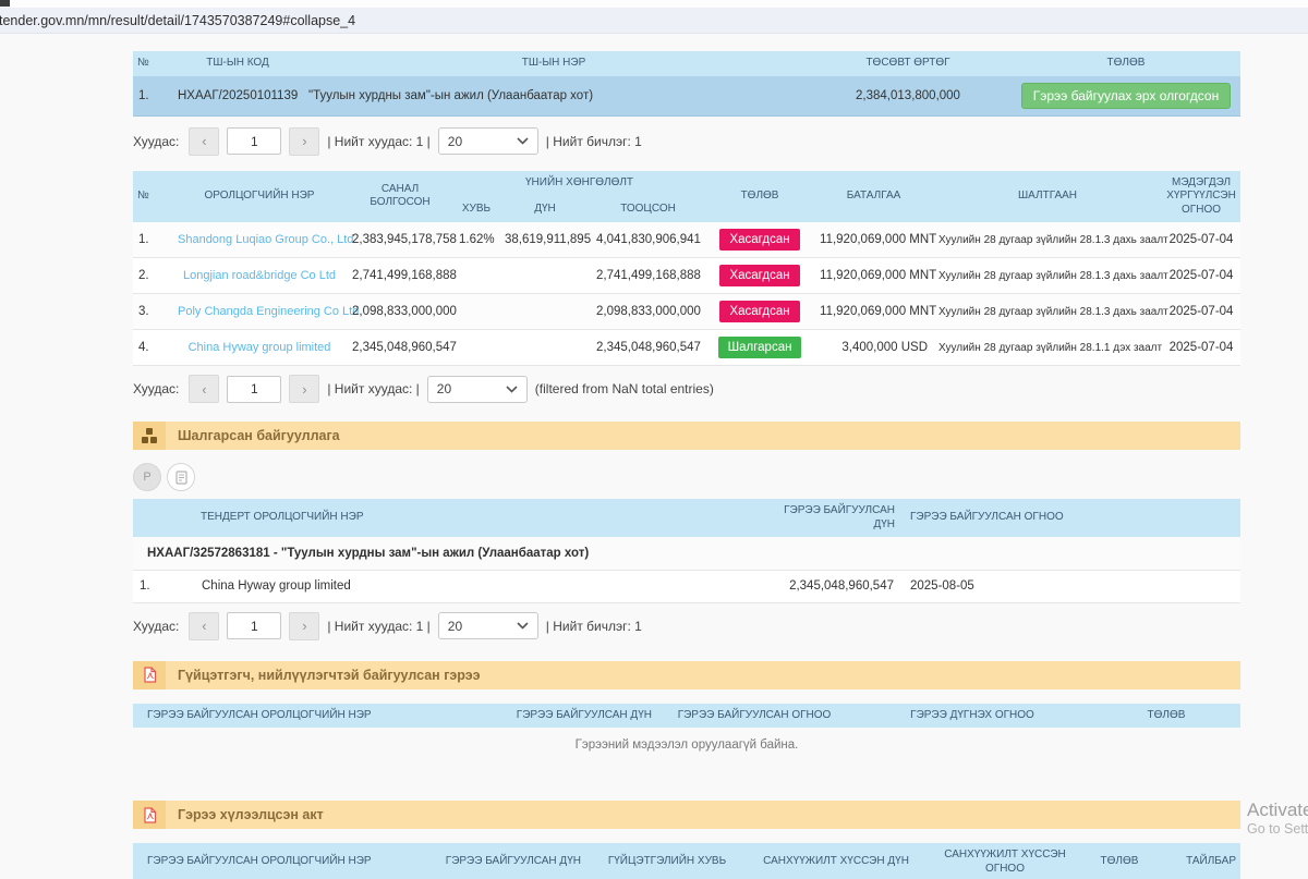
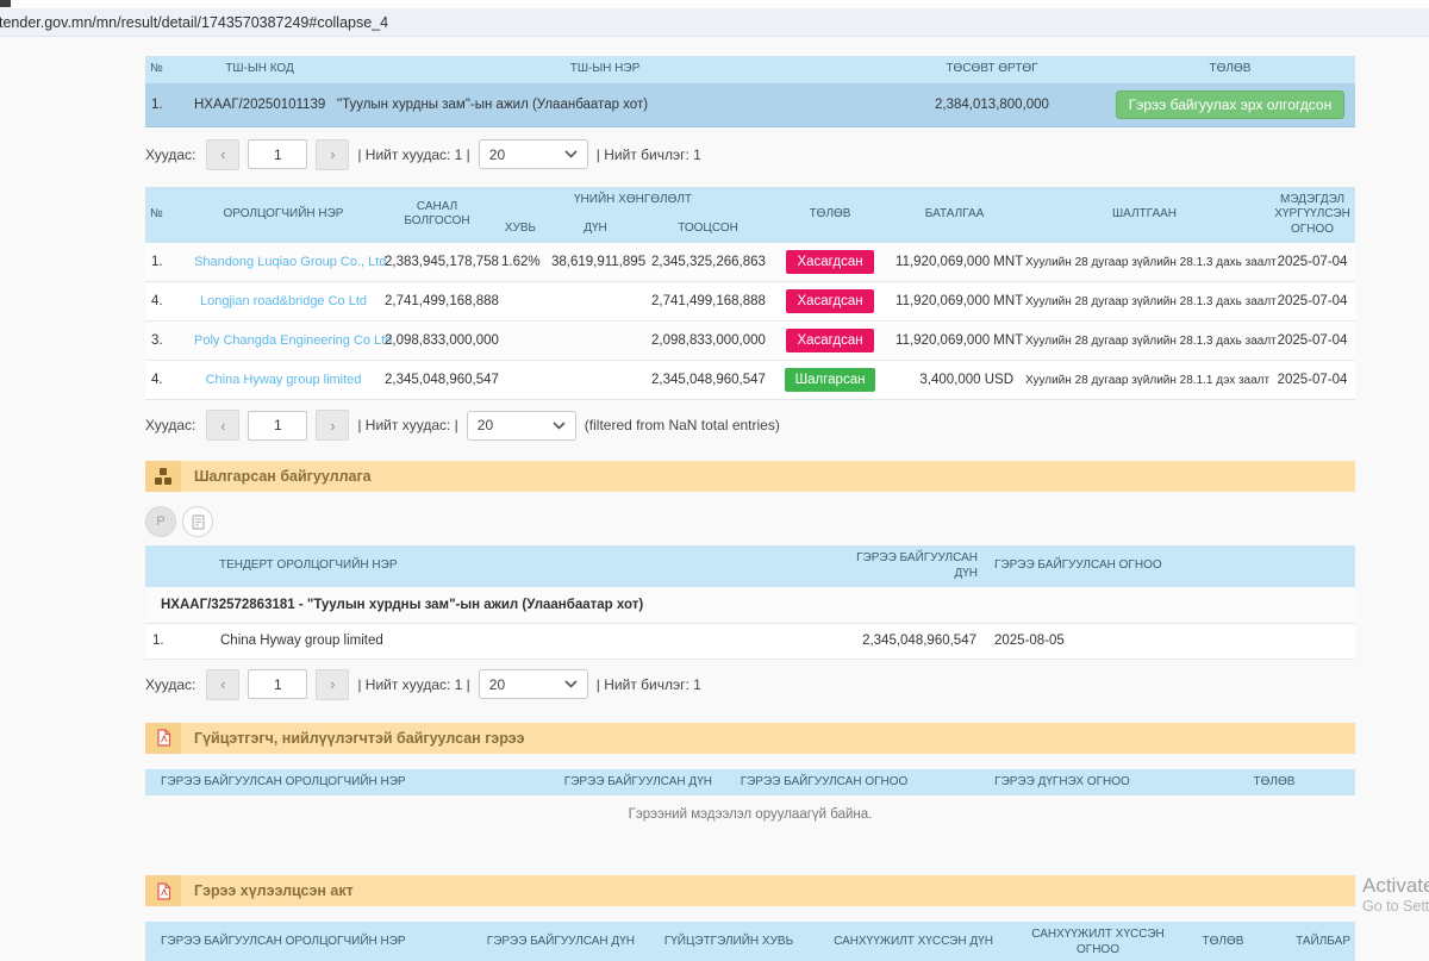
  tender.gov.mn/mn/result/detail/1743570387249#collapse_4
  №	ТШ-ЫН КОД	ТШ-ЫН НЭР	ТӨСӨВТ ӨРТӨГ	ТӨЛӨВ
  1.	НХААГ/20250101139	"Туулын хурдны зам"-ын ажил (Улаанбаатар хот)	2,384,013,800,000	Гэрээ байгуулах эрх олгогдсон
  Хуудас:
  ‹
  1
  ›
  | Нийт хуудас: 1 |
  20
  | Нийт бичлэг: 1
  №	ОРОЛЦОГЧИЙН НЭР	САНАЛ БОЛГОСОН	ҮНИЙН ХӨНГӨЛӨЛТ	ТӨЛӨВ	БАТАЛГАА	ШАЛТГААН	МЭДЭГДЭЛ ХҮРГҮҮЛСЭН ОГНОО
  ХУВЬ	ДҮН	ТООЦСОН
- 1.	Shandong Luqiao Group Co., Ltd	2,383,945,178,758	1.62%	38,619,911,895	4,041,830,906,941	Хасагдсан	11,920,069,000 MNT	Хуулийн 28 дугаар зүйлийн 28.1.3 дахь заалт	2025-07-04
+ 1.	Shandong Luqiao Group Co., Ltd	2,383,945,178,758	1.62%	38,619,911,895	2,345,325,266,863	Хасагдсан	11,920,069,000 MNT	Хуулийн 28 дугаар зүйлийн 28.1.3 дахь заалт	2025-07-04
- 2.	Longjian road&bridge Co Ltd	2,741,499,168,888			2,741,499,168,888	Хасагдсан	11,920,069,000 MNT	Хуулийн 28 дугаар зүйлийн 28.1.3 дахь заалт	2025-07-04
+ 4.	Longjian road&bridge Co Ltd	2,741,499,168,888			2,741,499,168,888	Хасагдсан	11,920,069,000 MNT	Хуулийн 28 дугаар зүйлийн 28.1.3 дахь заалт	2025-07-04
  3.	Poly Changda Engineering Co Lt	2,098,833,000,000			2,098,833,000,000	Хасагдсан	11,920,069,000 MNT	Хуулийн 28 дугаар зүйлийн 28.1.3 дахь заалт	2025-07-04
  4.	China Hyway group limited	2,345,048,960,547			2,345,048,960,547	Шалгарсан	3,400,000 USD	Хуулийн 28 дугаар зүйлийн 28.1.1 дэх заалт	2025-07-04
  Хуудас:
  ‹
  1
  ›
  | Нийт хуудас: |
  20
  (filtered from NaN total entries)
  Шалгарсан байгууллага
  P
  	ТЕНДЕРТ ОРОЛЦОГЧИЙН НЭР	ГЭРЭЭ БАЙГУУЛСАН ДҮН	ГЭРЭЭ БАЙГУУЛСАН ОГНОО
  НХААГ/32572863181 - "Туулын хурдны зам"-ын ажил (Улаанбаатар хот)
  1.	China Hyway group limited	2,345,048,960,547	2025-08-05
  Хуудас:
  ‹
  1
  ›
  | Нийт хуудас: 1 |
  20
  | Нийт бичлэг: 1
  Гүйцэтгэгч, нийлүүлэгчтэй байгуулсан гэрээ
  ГЭРЭЭ БАЙГУУЛСАН ОРОЛЦОГЧИЙН НЭР	ГЭРЭЭ БАЙГУУЛСАН ДҮН	ГЭРЭЭ БАЙГУУЛСАН ОГНОО	ГЭРЭЭ ДҮГНЭХ ОГНОО	ТӨЛӨВ
  Гэрээний мэдээлэл оруулаагүй байна.
  Гэрээ хүлээлцсэн акт
  ГЭРЭЭ БАЙГУУЛСАН ОРОЛЦОГЧИЙН НЭР	ГЭРЭЭ БАЙГУУЛСАН ДҮН	ГҮЙЦЭТГЭЛИЙН ХУВЬ	САНХҮҮЖИЛТ ХҮССЭН ДҮН	САНХҮҮЖИЛТ ХҮССЭН ОГНОО	ТӨЛӨВ	ТАЙЛБАР
  Activat
  Go to Sett
